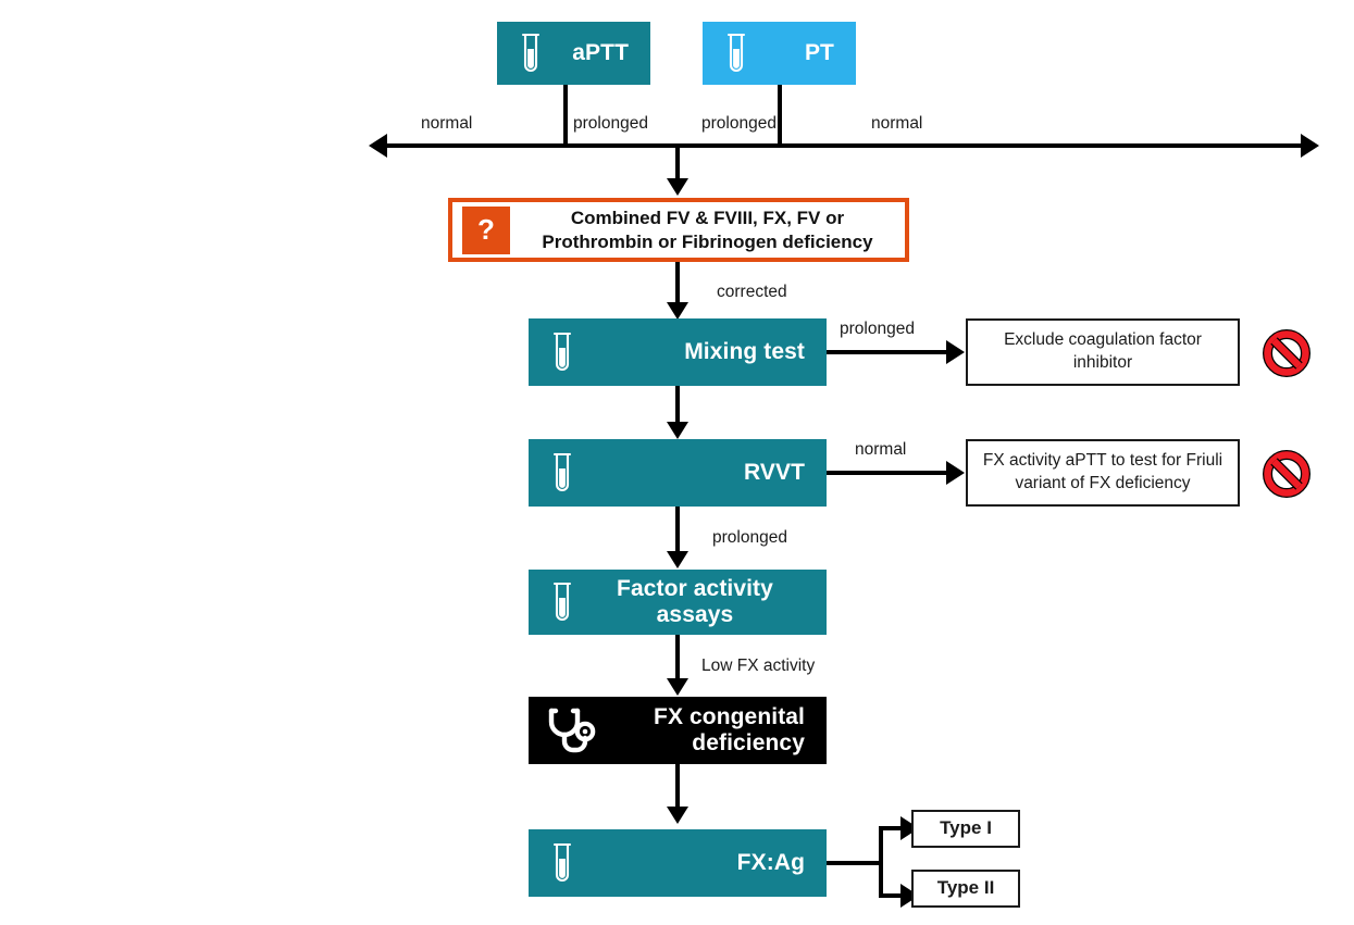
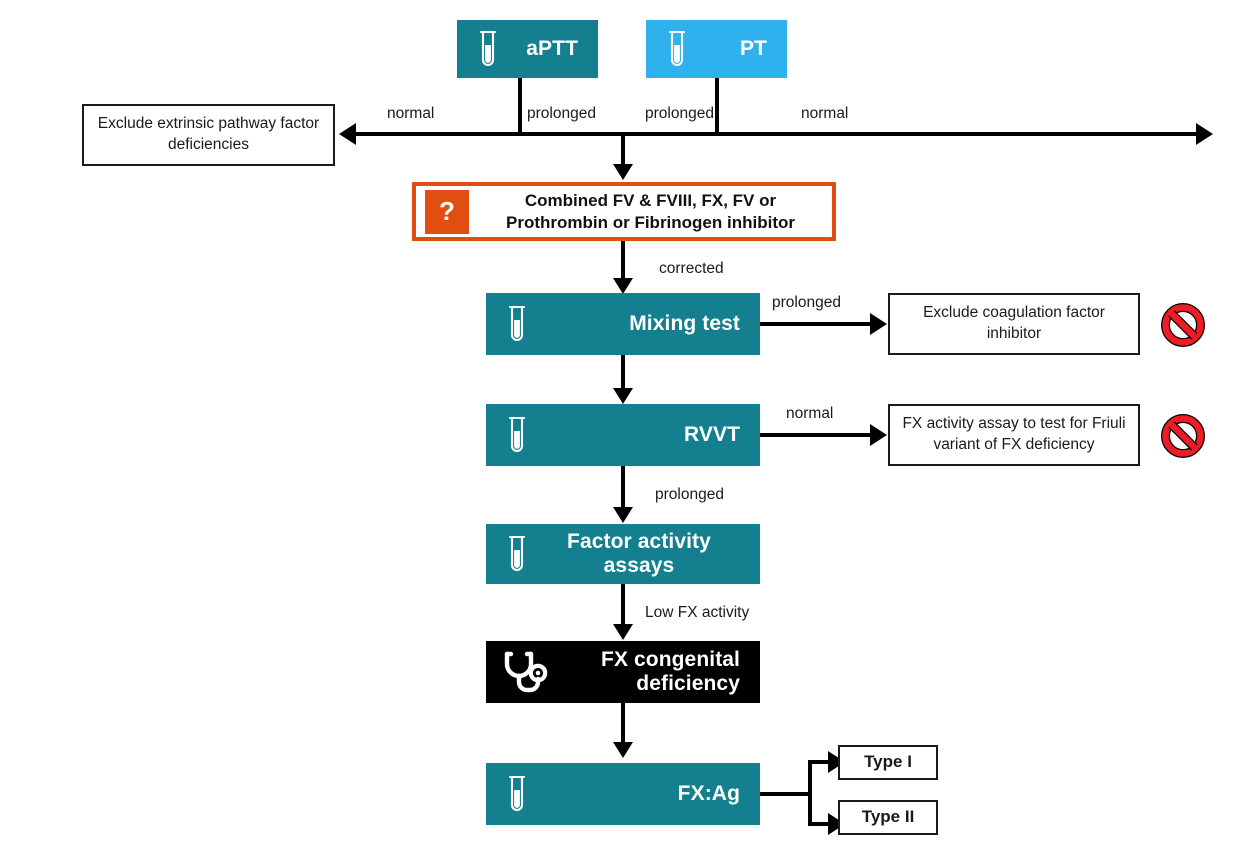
  aPTT
  PT
+ Exclude extrinsic pathway factor deficiencies
  normal
  prolonged
  prolonged
  normal
  ?
- Combined FV & FVIII, FX, FV or Prothrombin or Fibrinogen deficiency
+ Combined FV & FVIII, FX, FV or Prothrombin or Fibrinogen inhibitor
  corrected
  Mixing test
  prolonged
  Exclude coagulation factor inhibitor
  RVVT
  normal
- FX activity aPTT to test for Friuli variant of FX deficiency
+ FX activity assay to test for Friuli variant of FX deficiency
  prolonged
  Factor activity assays
  Low FX activity
  FX congenital deficiency
  FX:Ag
  Type I
  Type II
